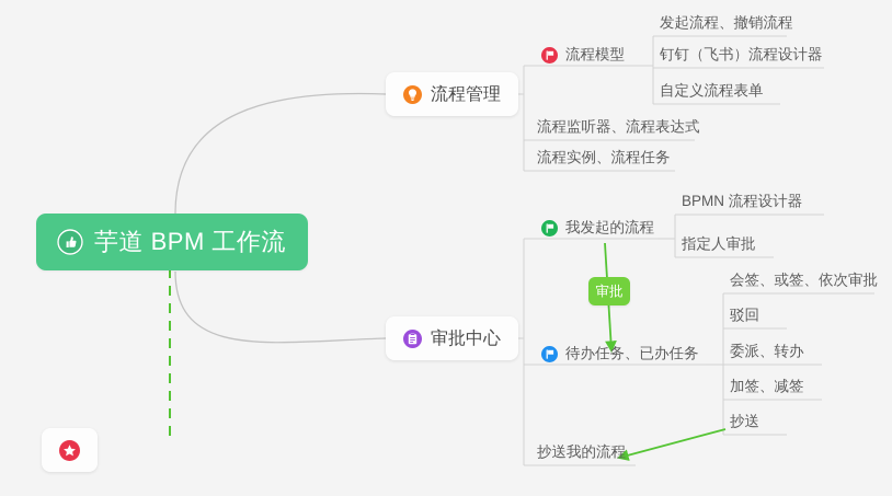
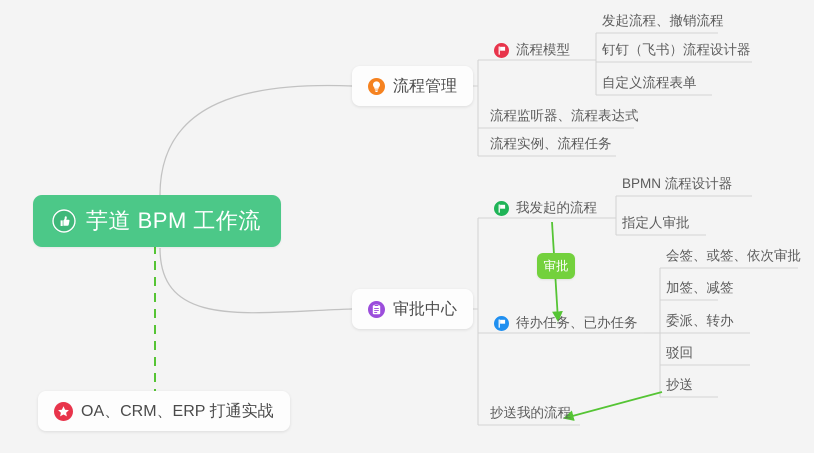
  芋道 BPM 工作流
  流程管理
  审批中心
  流程模型
  发起流程、撤销流程
  钉钉（飞书）流程设计器
  自定义流程表单
  流程监听器、流程表达式
  流程实例、流程任务
  我发起的流程
  BPMN 流程设计器
  指定人审批
  审批
  待办任务、已办任务
  会签、或签、依次审批
- 驳回
+ 加签、减签
  委派、转办
- 加签、减签
+ 驳回
  抄送
  抄送我的流程
+ OA、CRM、ERP 打通实战
